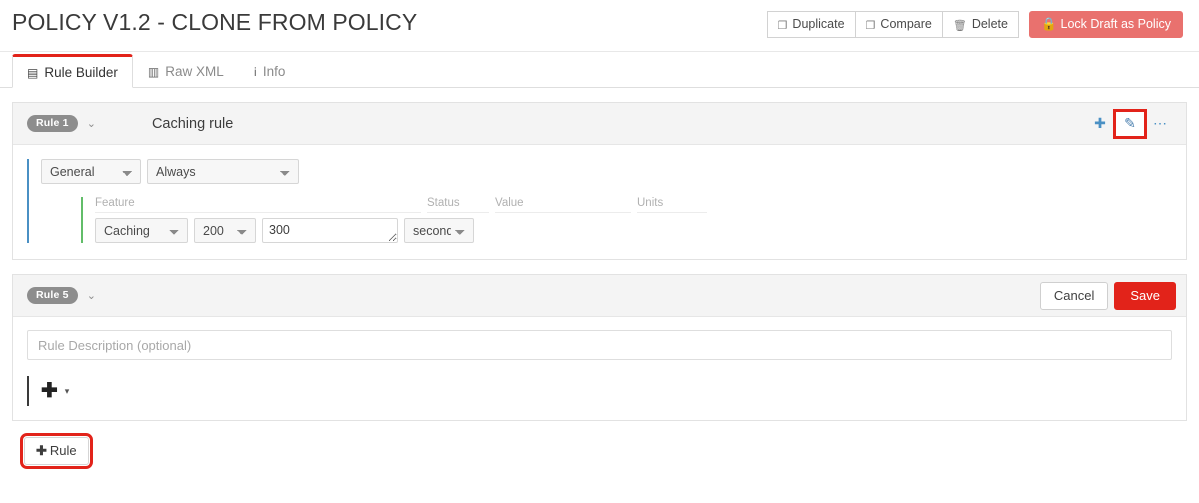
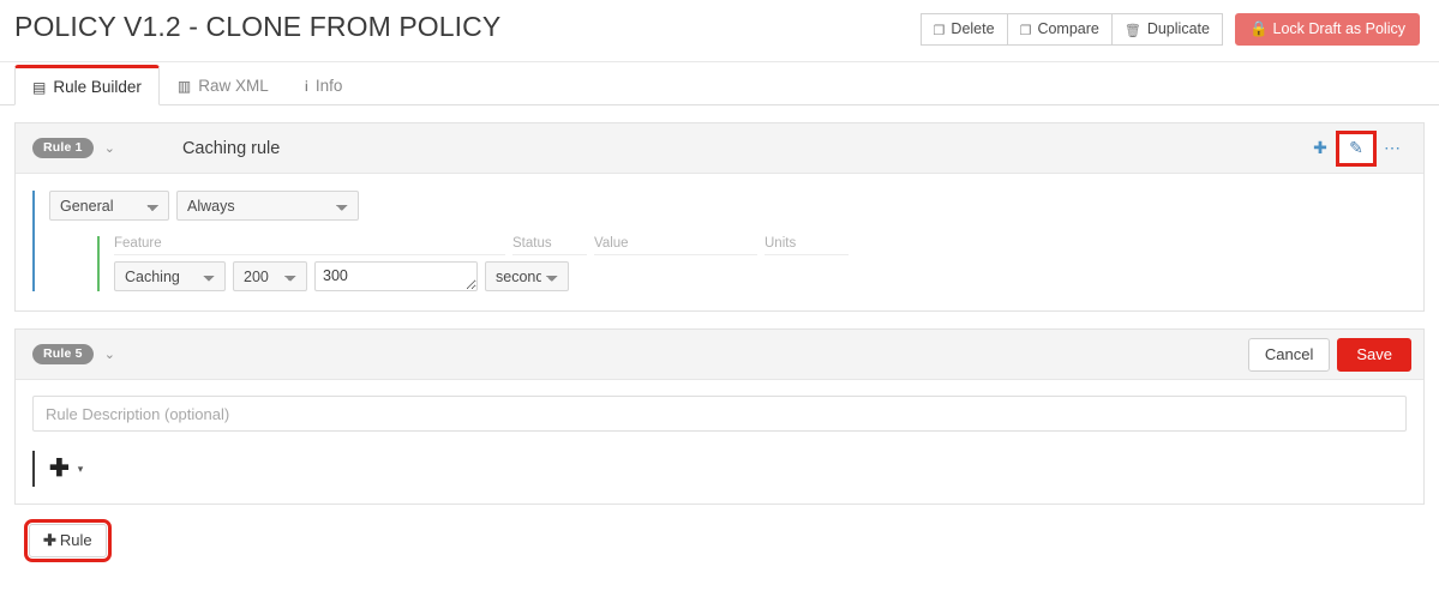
  POLICY V1.2 - CLONE FROM POLICY
- ❐ Duplicate
+ ❐ Delete
  ❐ Compare
- 🗑 Delete
+ 🗑 Duplicate
  🔒 Lock Draft as Policy
  ▤ Rule Builder
  ▥ Raw XML
  ℹ Info
  Rule 1
  ⌄
  Caching rule
  ✚
  ✎
  ⋯
  General
  Always
  Feature
  Status
  Value
  Units
  Caching
  200
  300
  second
  Rule 5
  ⌄
  Cancel
  Save
  Rule Description (optional)
  ✚
  ▾
  ✚ Rule
